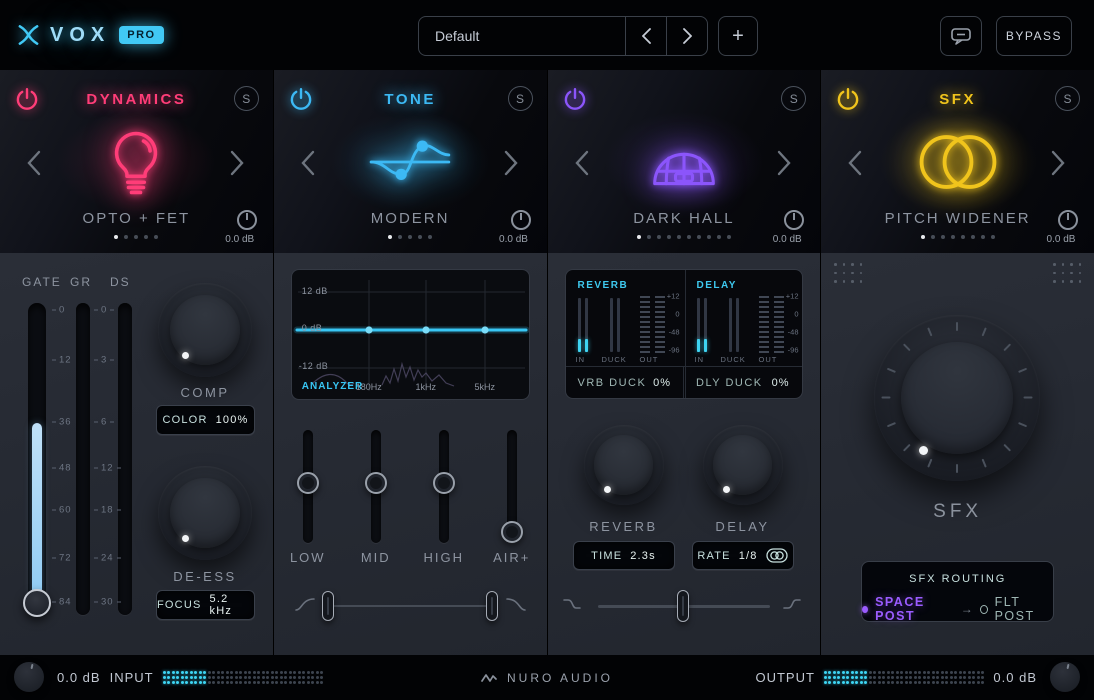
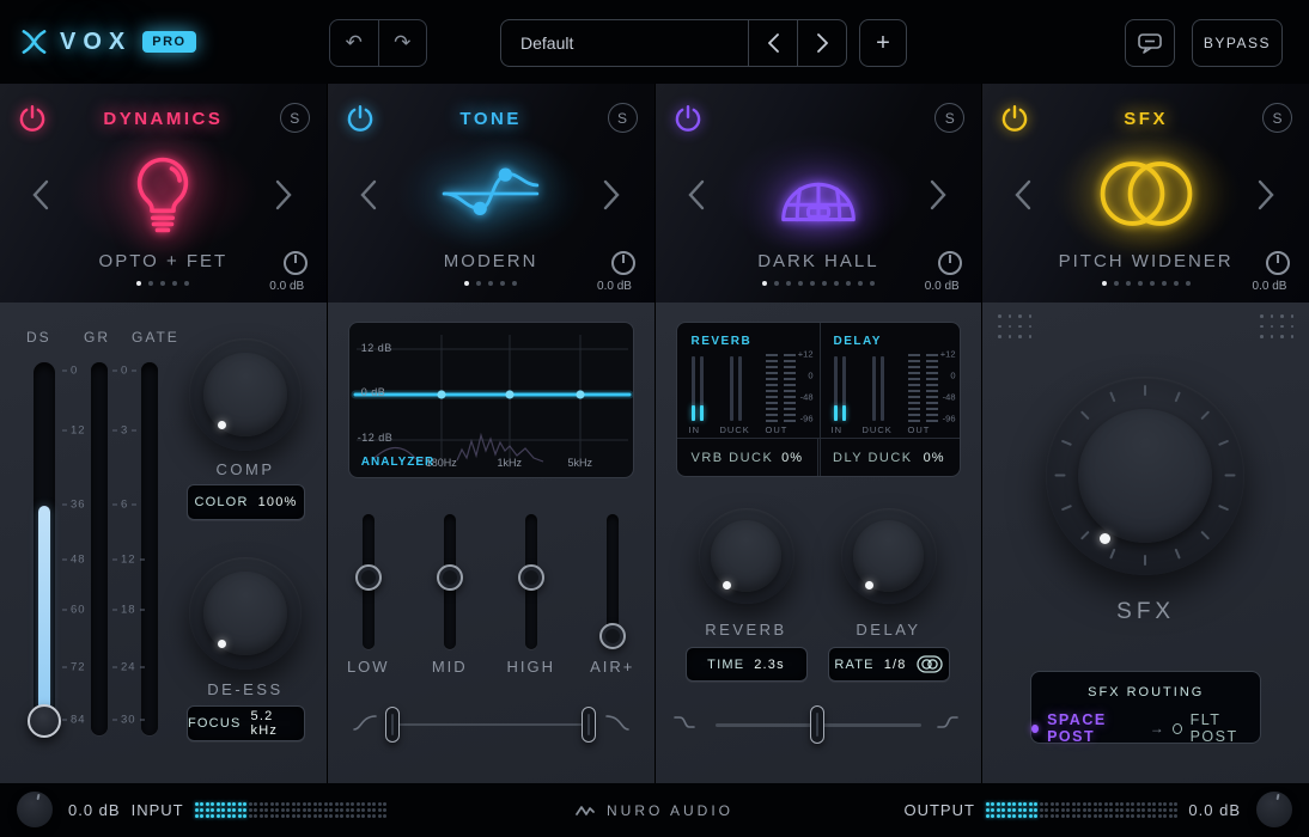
  VOX
  PRO
+ ↶
+ ↷
  Default
  +
  BYPASS
  DYNAMICS
  S
  OPTO + FET
  0.0 dB
- GATE
+ DS
  GR
- DS
+ GATE
  COMP
  COLOR
  100%
  DE-ESS
  FOCUS
  5.2 kHz
  0
  12
  36
  48
  60
  72
  84
  0
  3
  6
  12
  18
  24
  30
  TONE
  S
  MODERN
  0.0 dB
  12 dB
  0 dB
  -12 dB
  ANALYZER
  180Hz
  1kHz
  5kHz
  LOW
  MID
  HIGH
  AIR+
  S
  DARK HALL
  0.0 dB
  REVERB
  +12
  0
  -48
  -96
  IN
  DUCK
  OUT
  DELAY
  +12
  0
  -48
  -96
  IN
  DUCK
  OUT
  VRB DUCK
  0%
  DLY DUCK
  0%
  REVERB
  DELAY
  TIME
  2.3s
  RATE
  1/8
  SFX
  S
  PITCH WIDENER
  0.0 dB
  SFX
  SFX ROUTING
  SPACE POST
  →
  FLT POST
  0.0 dB
  INPUT
  NURO AUDIO
  OUTPUT
  0.0 dB
